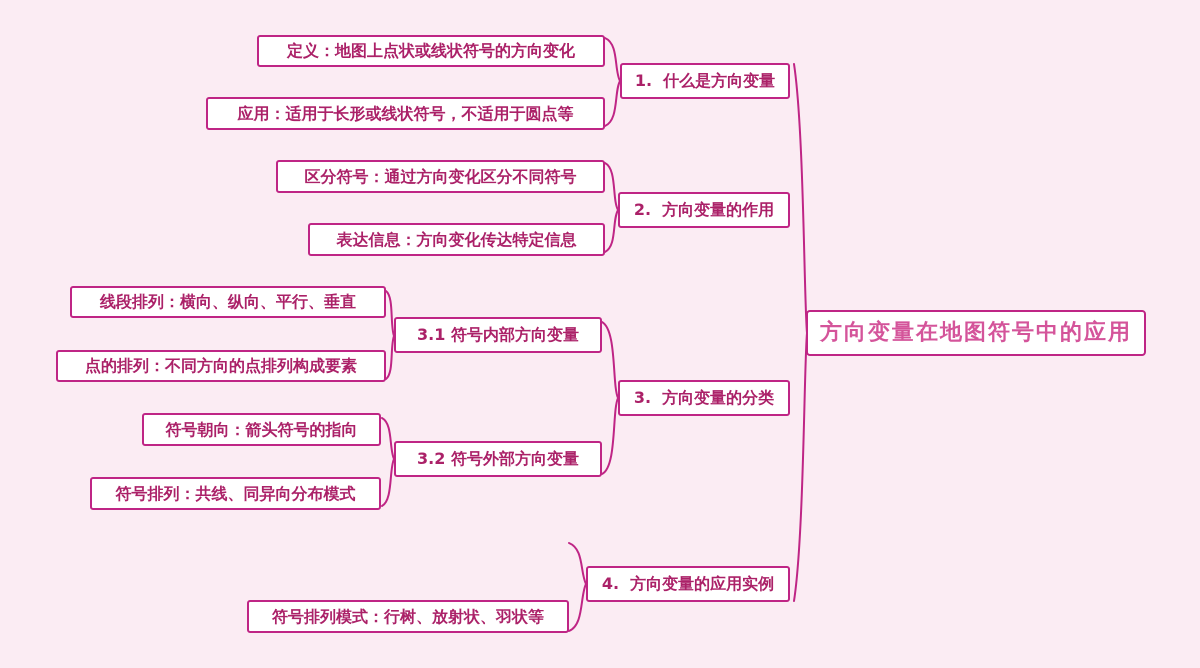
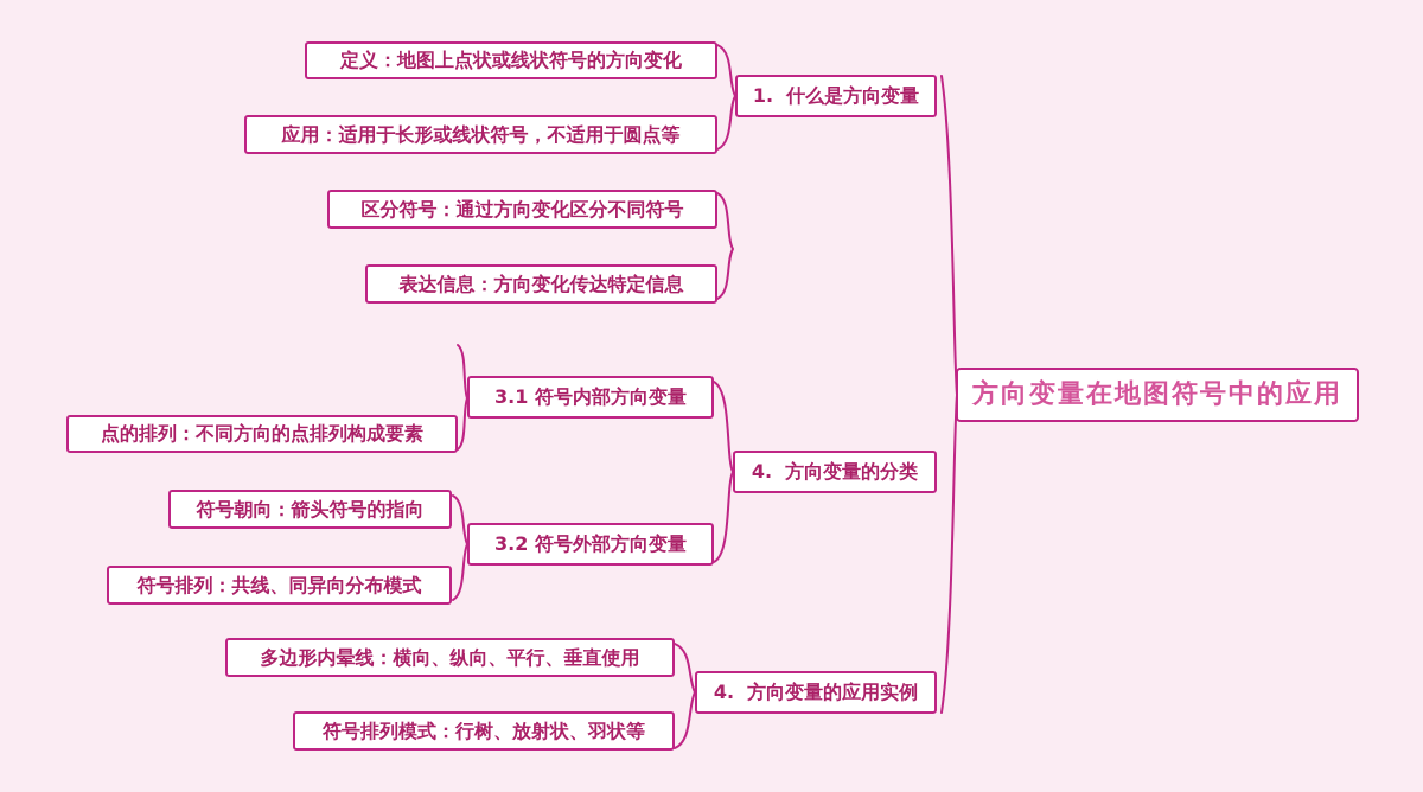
  方向变量在地图符号中的应用
  1. 什么是方向变量
  定义：地图上点状或线状符号的方向变化
  应用：适用于长形或线状符号，不适用于圆点等
- 2. 方向变量的作用
  区分符号：通过方向变化区分不同符号
  表达信息：方向变化传达特定信息
- 3. 方向变量的分类
+ 4. 方向变量的分类
  3.1 符号内部方向变量
- 线段排列：横向、纵向、平行、垂直
  点的排列：不同方向的点排列构成要素
  3.2 符号外部方向变量
  符号朝向：箭头符号的指向
  符号排列：共线、同异向分布模式
  4. 方向变量的应用实例
+ 多边形内晕线：横向、纵向、平行、垂直使用
  符号排列模式：行树、放射状、羽状等
